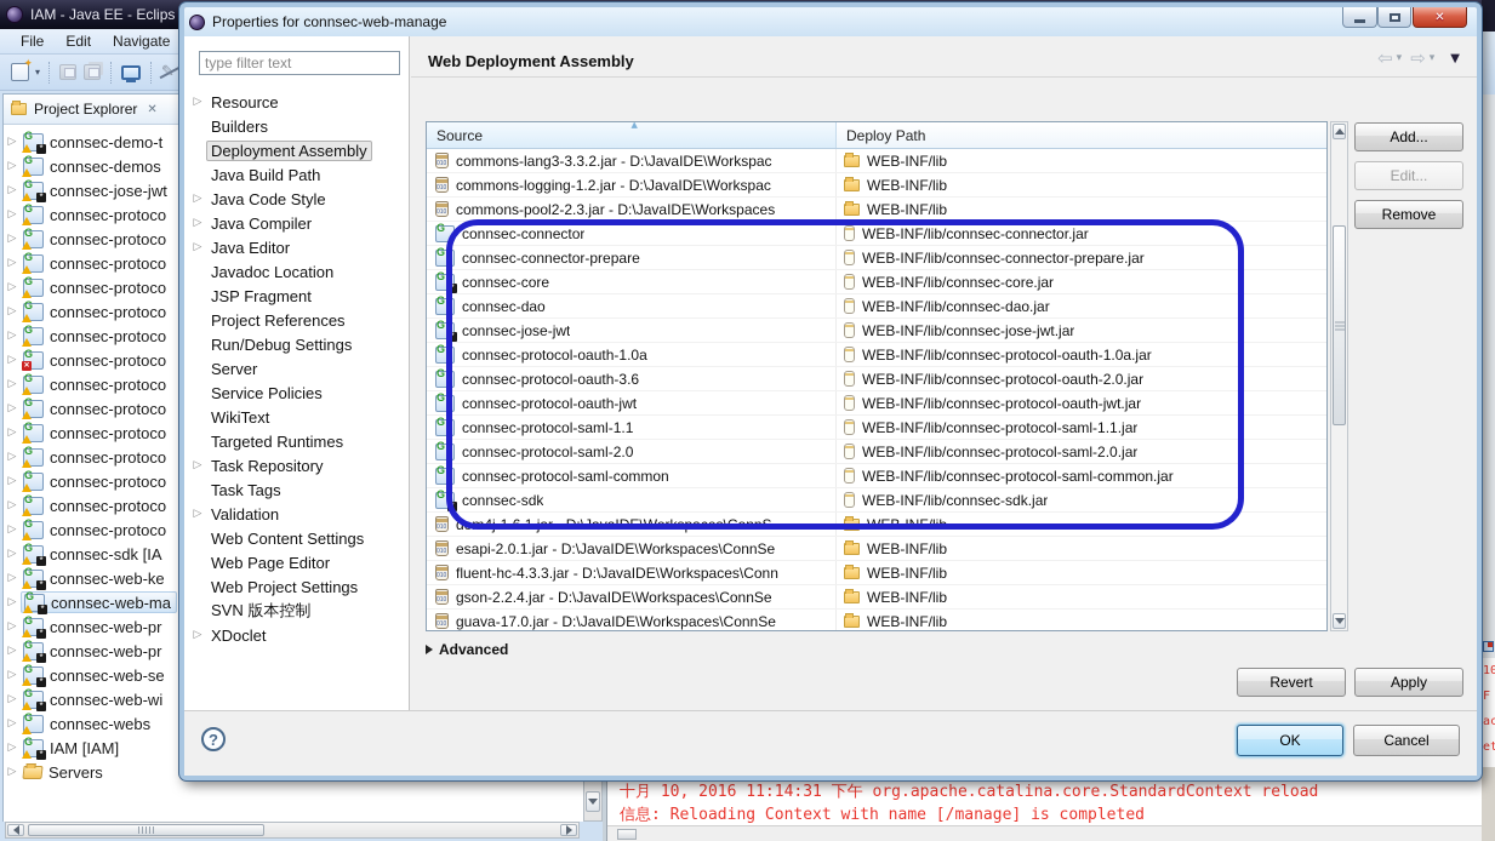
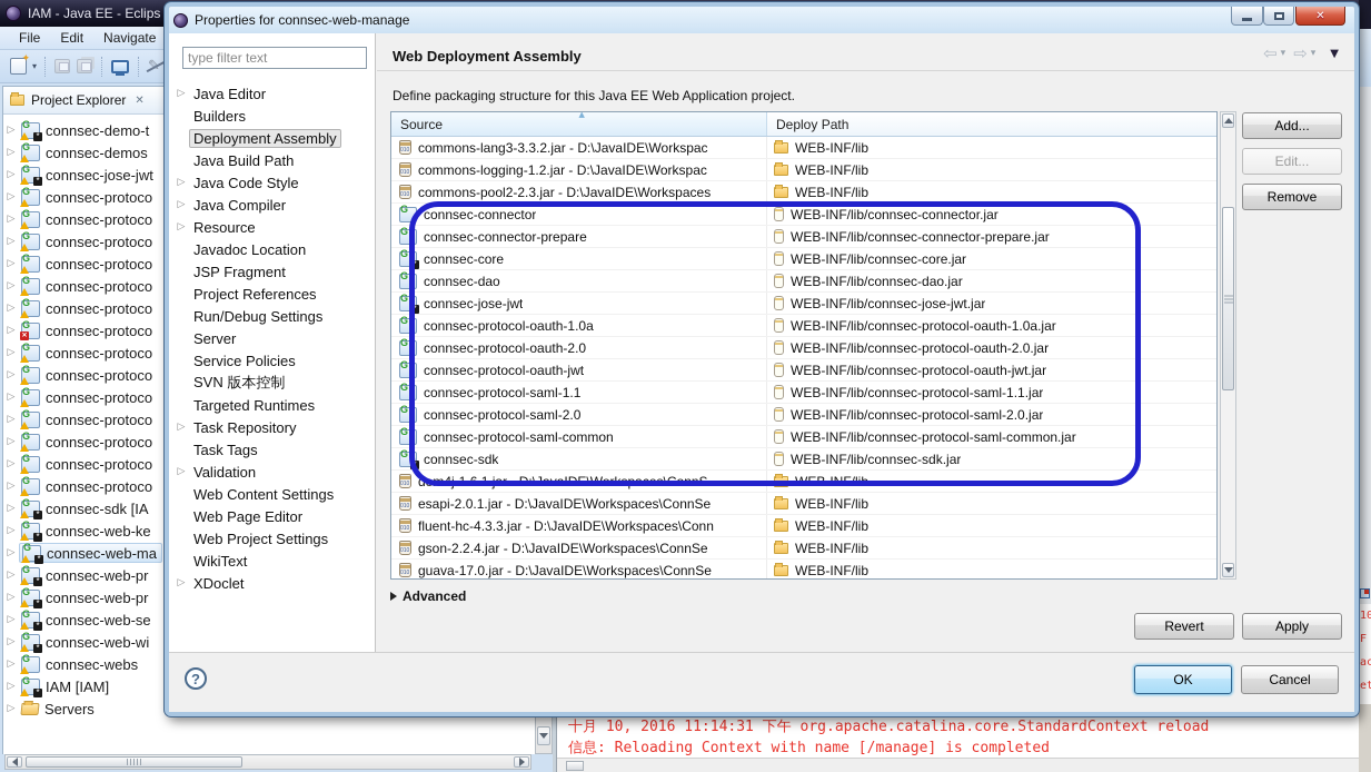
  IAM - Java EE - Eclips
  File
  Edit
  Navigate
  ▾
  ✎
  Project Explorer
  ✕
  ▷
  *
  connsec-demo-t
  ▷
  connsec-demos
  ▷
  *
  connsec-jose-jwt
  ▷
  connsec-protoco
  ▷
  connsec-protoco
  ▷
  connsec-protoco
  ▷
  connsec-protoco
  ▷
  connsec-protoco
  ▷
  connsec-protoco
  ▷
  connsec-protoco
  ▷
  connsec-protoco
  ▷
  connsec-protoco
  ▷
  connsec-protoco
  ▷
  connsec-protoco
  ▷
  connsec-protoco
  ▷
  connsec-protoco
  ▷
  connsec-protoco
  ▷
  *
  connsec-sdk [IA
  ▷
  *
  connsec-web-ke
  ▷
  *
  connsec-web-ma
  ▷
  *
  connsec-web-pr
  ▷
  *
  connsec-web-pr
  ▷
  *
  connsec-web-se
  ▷
  *
  connsec-web-wi
  ▷
  connsec-webs
  ▷
  *
  IAM [IAM]
  ▷
  Servers
  十月 10, 2016 11:14:31 下午 org.apache.catalina.core.StandardContext reload
  信息: Reloading Context with name [/manage] is completed
  10
  F
  ac
  et
  Properties for connsec-web-manage
  ✕
  type filter text
  ▷
- Resource
+ Java Editor
  Builders
  Deployment Assembly
  Java Build Path
  ▷
  Java Code Style
  ▷
  Java Compiler
  ▷
- Java Editor
+ Resource
  Javadoc Location
  JSP Fragment
  Project References
  Run/Debug Settings
  Server
  Service Policies
- WikiText
+ SVN 版本控制
  Targeted Runtimes
  ▷
  Task Repository
  Task Tags
  ▷
  Validation
  Web Content Settings
  Web Page Editor
  Web Project Settings
- SVN 版本控制
+ WikiText
  ▷
  XDoclet
  Web Deployment Assembly
  ⇦
  ▾
  ⇨
  ▾
  ▼
+ Define packaging structure for this Java EE Web Application project.
  ▲
  Source
  Deploy Path
  commons-lang3-3.3.2.jar - D:\JavaIDE\Workspac
  WEB-INF/lib
  commons-logging-1.2.jar - D:\JavaIDE\Workspac
  WEB-INF/lib
  commons-pool2-2.3.jar - D:\JavaIDE\Workspaces
  WEB-INF/lib
  connsec-connector
  WEB-INF/lib/connsec-connector.jar
  connsec-connector-prepare
  WEB-INF/lib/connsec-connector-prepare.jar
  *
  connsec-core
  WEB-INF/lib/connsec-core.jar
  connsec-dao
  WEB-INF/lib/connsec-dao.jar
  *
  connsec-jose-jwt
  WEB-INF/lib/connsec-jose-jwt.jar
  connsec-protocol-oauth-1.0a
  WEB-INF/lib/connsec-protocol-oauth-1.0a.jar
- connsec-protocol-oauth-3.6
+ connsec-protocol-oauth-2.0
  WEB-INF/lib/connsec-protocol-oauth-2.0.jar
  connsec-protocol-oauth-jwt
  WEB-INF/lib/connsec-protocol-oauth-jwt.jar
  connsec-protocol-saml-1.1
  WEB-INF/lib/connsec-protocol-saml-1.1.jar
  connsec-protocol-saml-2.0
  WEB-INF/lib/connsec-protocol-saml-2.0.jar
  connsec-protocol-saml-common
  WEB-INF/lib/connsec-protocol-saml-common.jar
  *
  connsec-sdk
  WEB-INF/lib/connsec-sdk.jar
  dom4j-1.6.1.jar - D:\JavaIDE\Workspaces\ConnS
  WEB-INF/lib
  esapi-2.0.1.jar - D:\JavaIDE\Workspaces\ConnSe
  WEB-INF/lib
  fluent-hc-4.3.3.jar - D:\JavaIDE\Workspaces\Conn
  WEB-INF/lib
  gson-2.2.4.jar - D:\JavaIDE\Workspaces\ConnSe
  WEB-INF/lib
  guava-17.0.jar - D:\JavaIDE\Workspaces\ConnSe
  WEB-INF/lib
  Add...
  Edit...
  Remove
  Advanced
  Revert
  Apply
  ?
  OK
  Cancel
